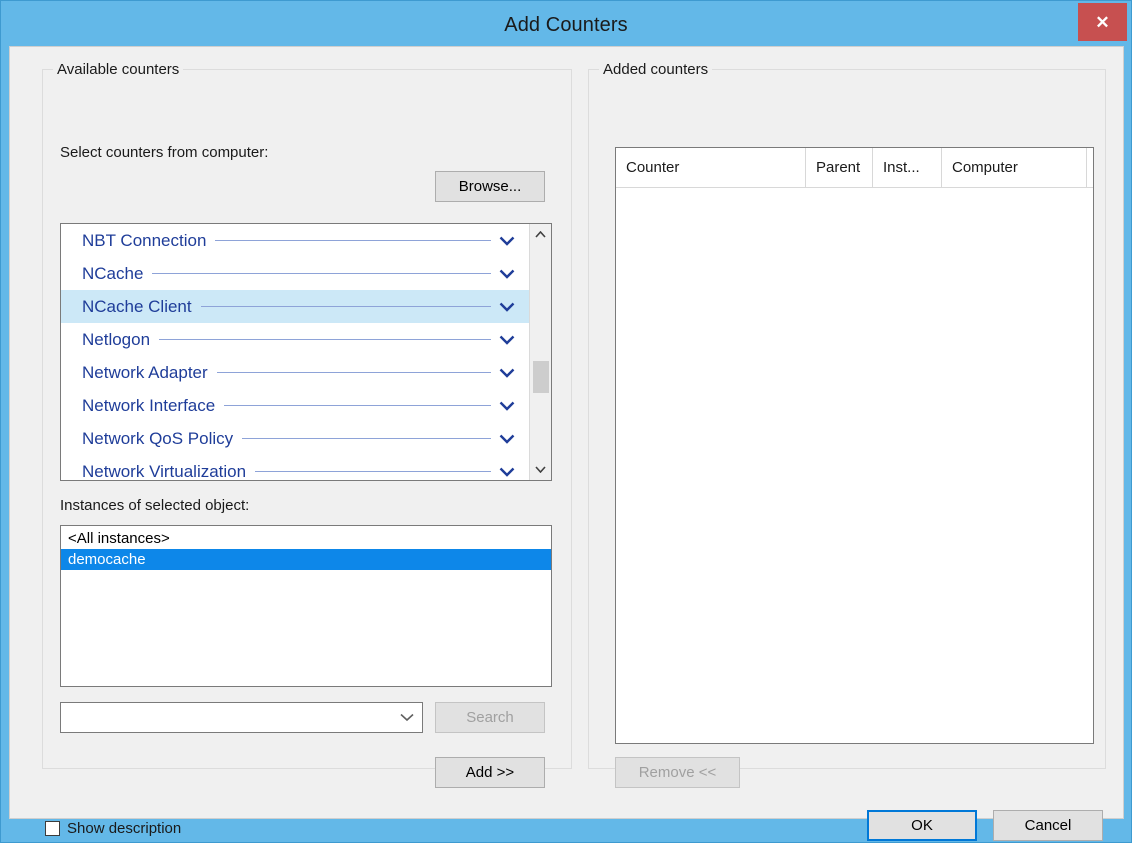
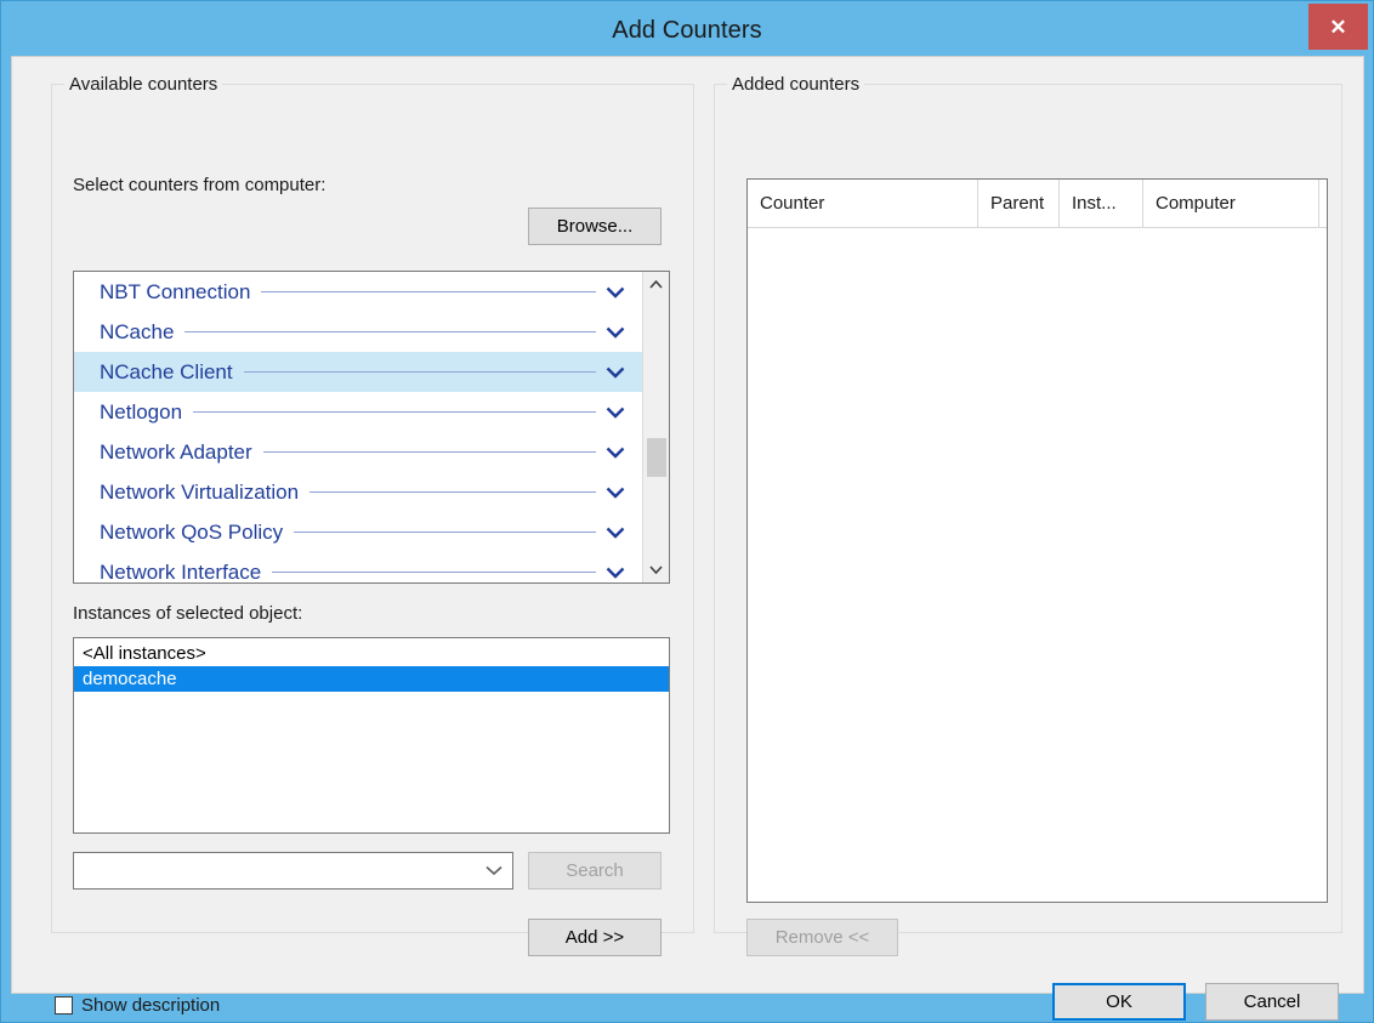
  Add Counters
  ✕
  Available counters
  Select counters from computer:
  Browse...
  NBT Connection
  NCache
  NCache Client
  Netlogon
  Network Adapter
- Network Interface
+ Network Virtualization
  Network QoS Policy
- Network Virtualization
+ Network Interface
  Instances of selected object:
  <All instances>
  democache
  Search
  Add >>
  Added counters
  Counter
  Parent
  Inst...
  Computer
  Remove <<
  Show description
  OK
  Cancel
